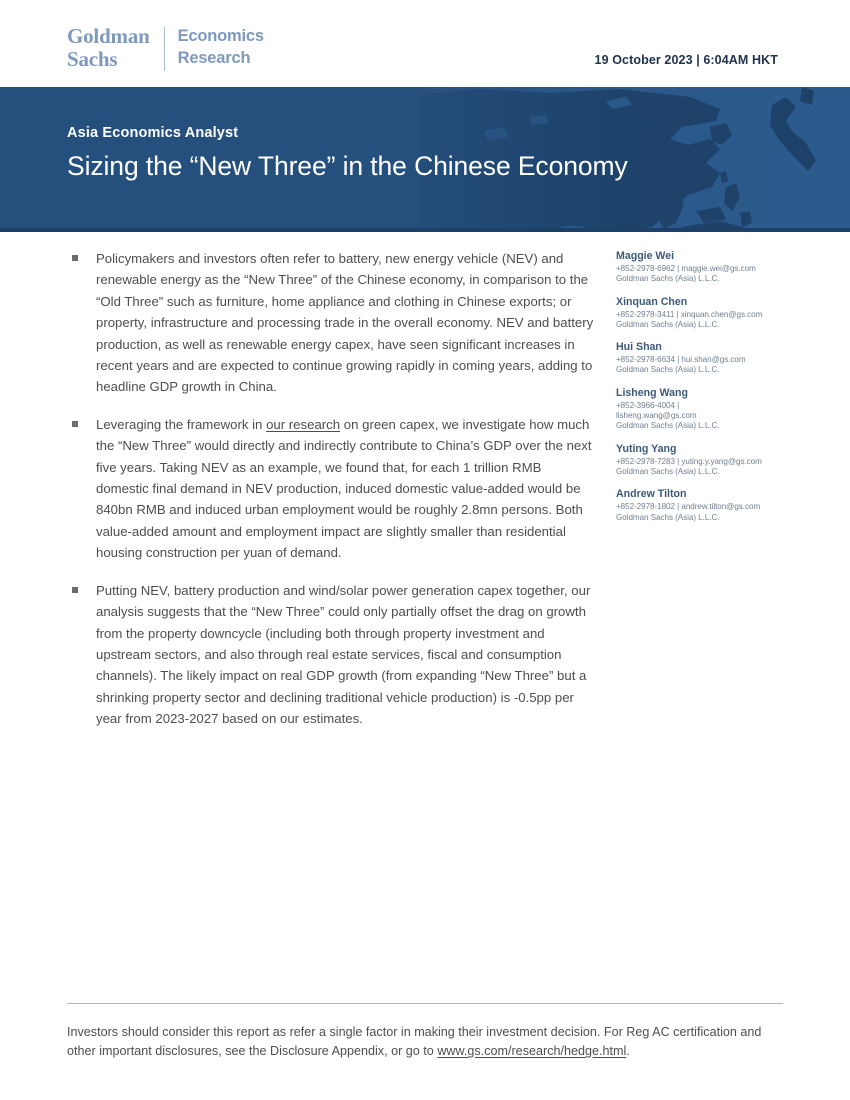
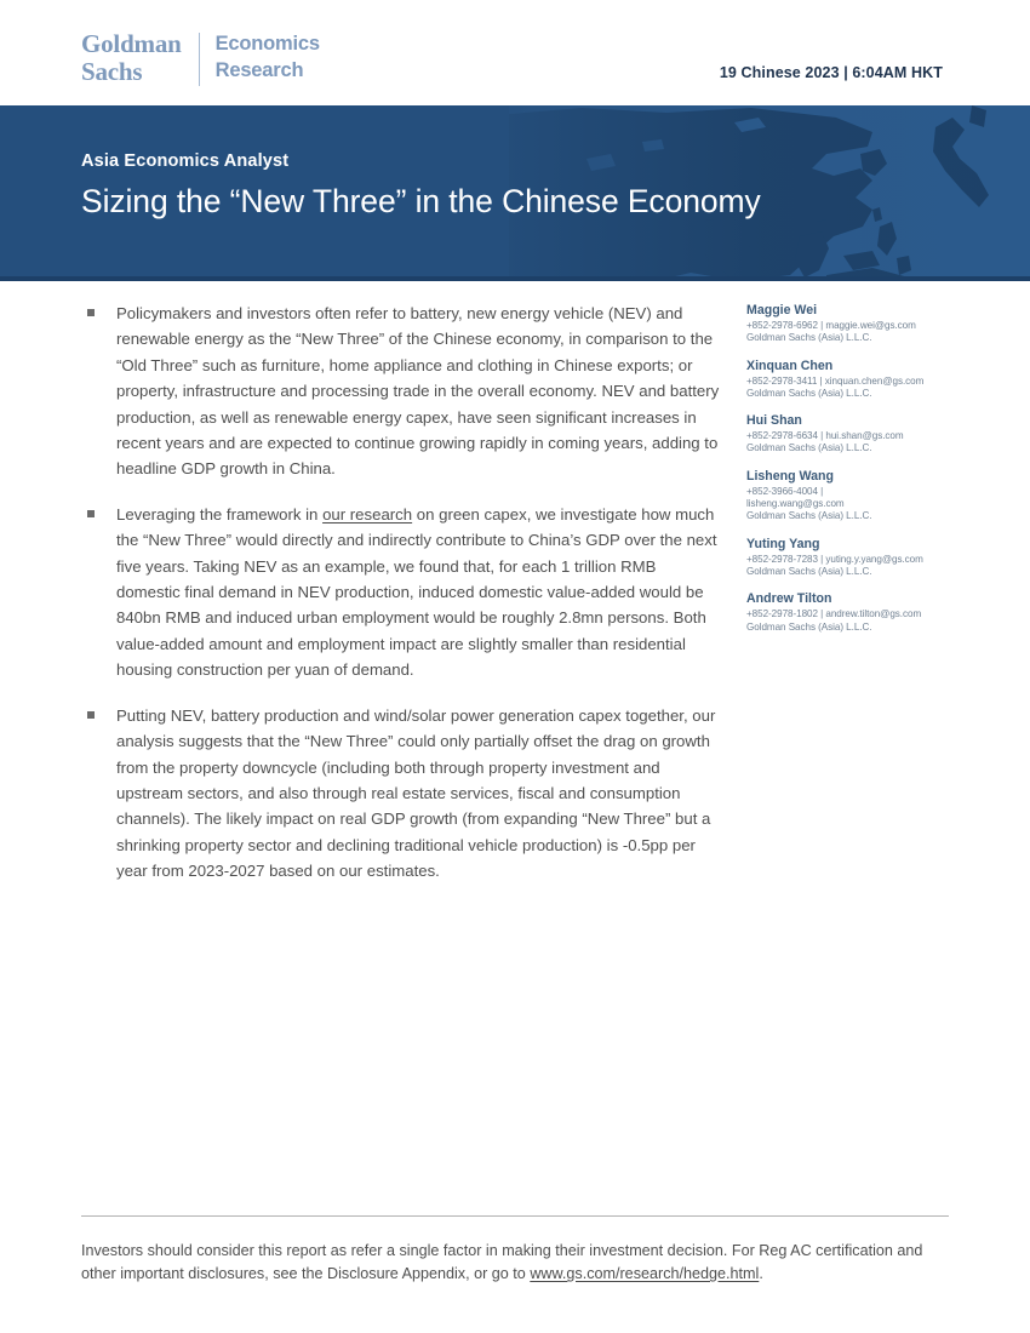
  Goldman
  Sachs
  Economics
  Research
- 19 October 2023 | 6:04AM HKT
+ 19 Chinese 2023 | 6:04AM HKT
  Asia Economics Analyst
  Sizing the “New Three” in the Chinese Economy
  Policymakers and investors often refer to battery, new energy vehicle (NEV) and renewable energy as the “New Three” of the Chinese economy, in comparison to the “Old Three” such as furniture, home appliance and clothing in Chinese exports; or property, infrastructure and processing trade in the overall economy. NEV and battery production, as well as renewable energy capex, have seen significant increases in recent years and are expected to continue growing rapidly in coming years, adding to headline GDP growth in China.
  Leveraging the framework in our research on green capex, we investigate how much the “New Three” would directly and indirectly contribute to China’s GDP over the next five years. Taking NEV as an example, we found that, for each 1 trillion RMB domestic final demand in NEV production, induced domestic value-added would be 840bn RMB and induced urban employment would be roughly 2.8mn persons. Both value-added amount and employment impact are slightly smaller than residential housing construction per yuan of demand.
  Putting NEV, battery production and wind/solar power generation capex together, our analysis suggests that the “New Three” could only partially offset the drag on growth from the property downcycle (including both through property investment and upstream sectors, and also through real estate services, fiscal and consumption channels). The likely impact on real GDP growth (from expanding “New Three” but a shrinking property sector and declining traditional vehicle production) is -0.5pp per year from 2023-2027 based on our estimates.
  Maggie Wei
  +852-2978-6962 | maggie.wei@gs.com
  Goldman Sachs (Asia) L.L.C.
  Xinquan Chen
  +852-2978-3411 | xinquan.chen@gs.com
  Goldman Sachs (Asia) L.L.C.
  Hui Shan
  +852-2978-6634 | hui.shan@gs.com
  Goldman Sachs (Asia) L.L.C.
  Lisheng Wang
  +852-3966-4004 |
  lisheng.wang@gs.com
  Goldman Sachs (Asia) L.L.C.
  Yuting Yang
  +852-2978-7283 | yuting.y.yang@gs.com
  Goldman Sachs (Asia) L.L.C.
  Andrew Tilton
  +852-2978-1802 | andrew.tilton@gs.com
  Goldman Sachs (Asia) L.L.C.
  Investors should consider this report as refer a single factor in making their investment decision. For Reg AC certification and other important disclosures, see the Disclosure Appendix, or go to www.gs.com/research/hedge.html.
